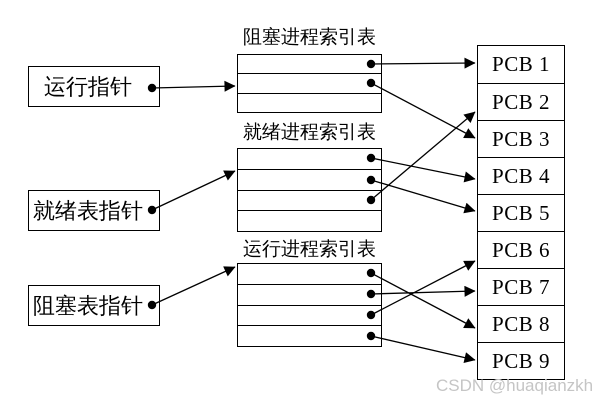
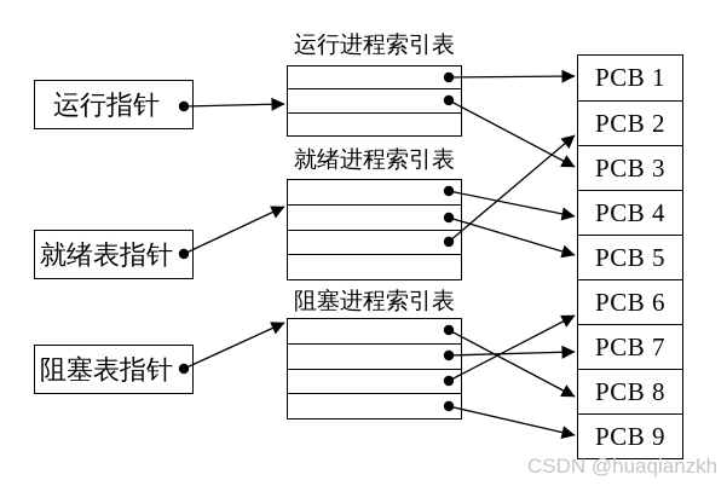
  运行指针
  就绪表指针
  阻塞表指针
- 阻塞进程索引表
+ 运行进程索引表
  就绪进程索引表
- 运行进程索引表
+ 阻塞进程索引表
  PCB 1
  PCB 2
  PCB 3
  PCB 4
  PCB 5
  PCB 6
  PCB 7
  PCB 8
  PCB 9
  CSDN @huaqianzkh
